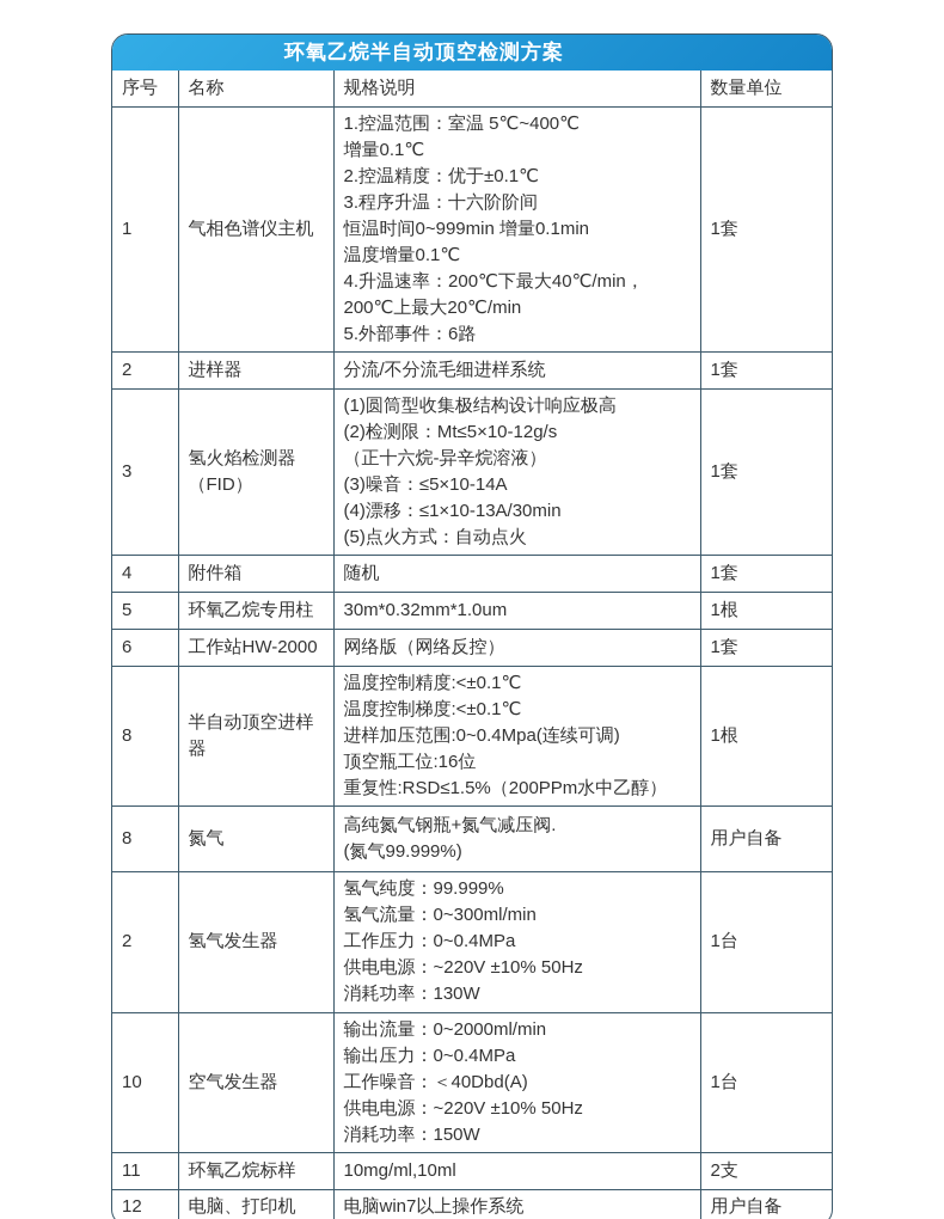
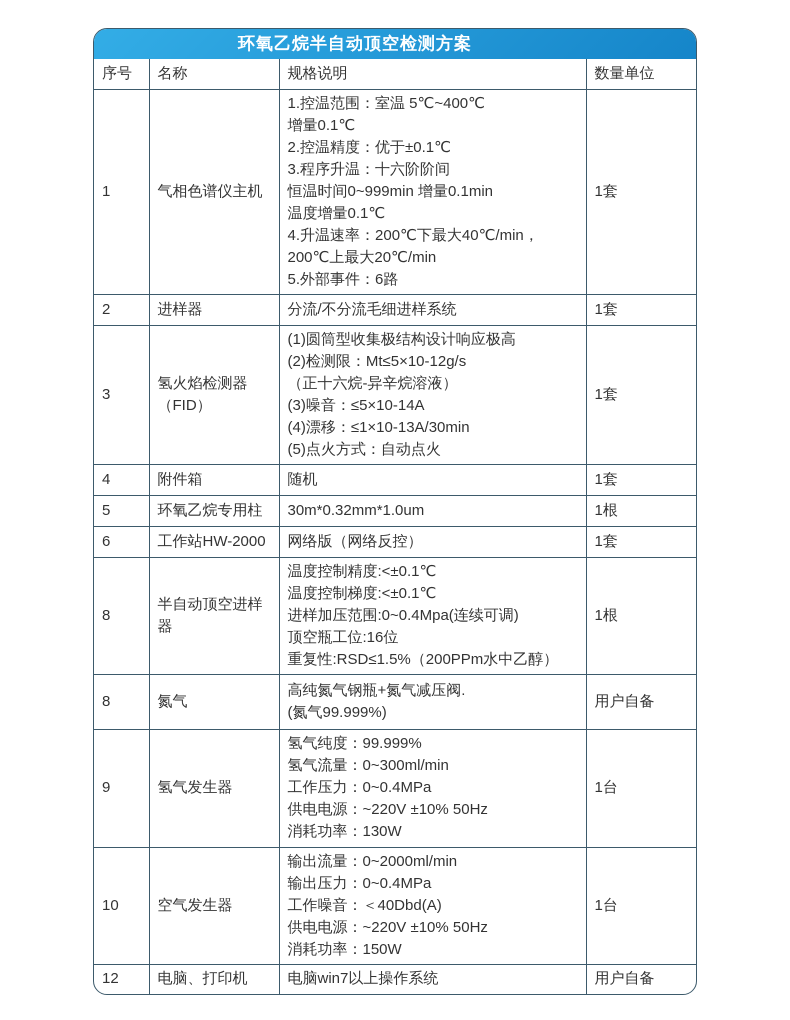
  环氧乙烷半自动顶空检测方案
  序号	名称	规格说明	数量单位
  1	气相色谱仪主机	1.控温范围：室温 5℃~400℃ 增量0.1℃ 2.控温精度：优于±0.1℃ 3.程序升温：十六阶阶间 恒温时间0~999min 增量0.1min 温度增量0.1℃ 4.升温速率：200℃下最大40℃/min， 200℃上最大20℃/min 5.外部事件：6路	1套
  2	进样器	分流/不分流毛细进样系统	1套
  3	氢火焰检测器（FID）	(1)圆筒型收集极结构设计响应极高 (2)检测限：Mt≤5×10-12g/s （正十六烷-异辛烷溶液） (3)噪音：≤5×10-14A (4)漂移：≤1×10-13A/30min (5)点火方式：自动点火	1套
  4	附件箱	随机	1套
  5	环氧乙烷专用柱	30m*0.32mm*1.0um	1根
  6	工作站HW-2000	网络版（网络反控）	1套
  8	半自动顶空进样器	温度控制精度:<±0.1℃ 温度控制梯度:<±0.1℃ 进样加压范围:0~0.4Mpa(连续可调) 顶空瓶工位:16位 重复性:RSD≤1.5%（200PPm水中乙醇）	1根
  8	氮气	高纯氮气钢瓶+氮气减压阀. (氮气99.999%)	用户自备
- 2	氢气发生器	氢气纯度：99.999% 氢气流量：0~300ml/min 工作压力：0~0.4MPa 供电电源：~220V ±10% 50Hz 消耗功率：130W	1台
+ 9	氢气发生器	氢气纯度：99.999% 氢气流量：0~300ml/min 工作压力：0~0.4MPa 供电电源：~220V ±10% 50Hz 消耗功率：130W	1台
  10	空气发生器	输出流量：0~2000ml/min 输出压力：0~0.4MPa 工作噪音：＜40Dbd(A) 供电电源：~220V ±10% 50Hz 消耗功率：150W	1台
- 11	环氧乙烷标样	10mg/ml,10ml	2支
  12	电脑、打印机	电脑win7以上操作系统	用户自备
